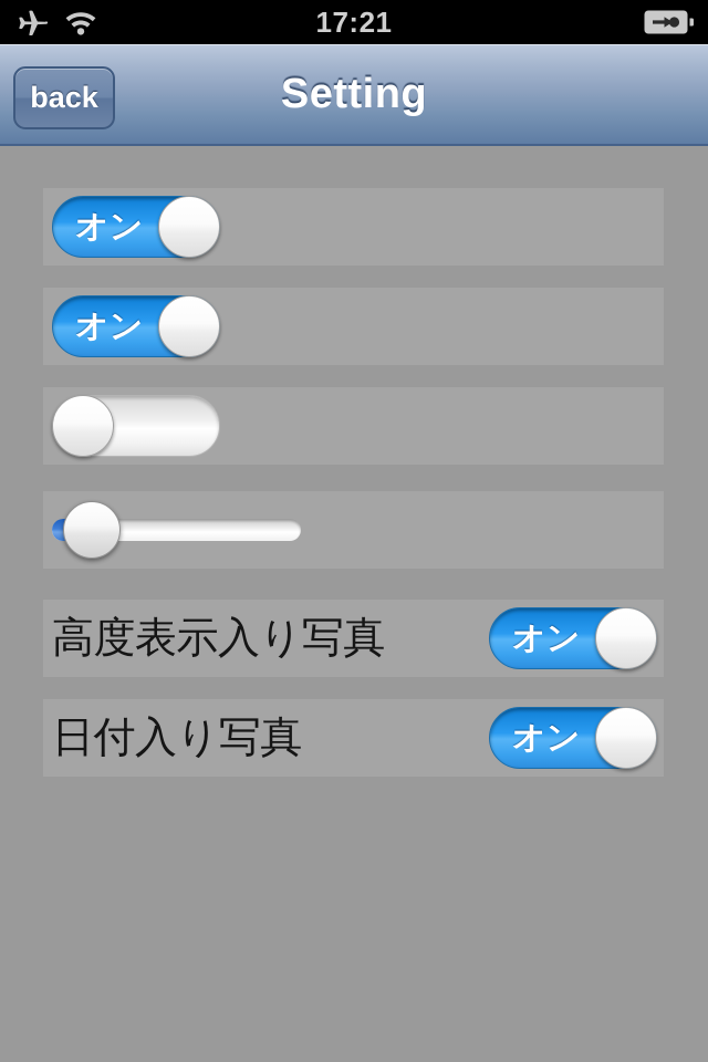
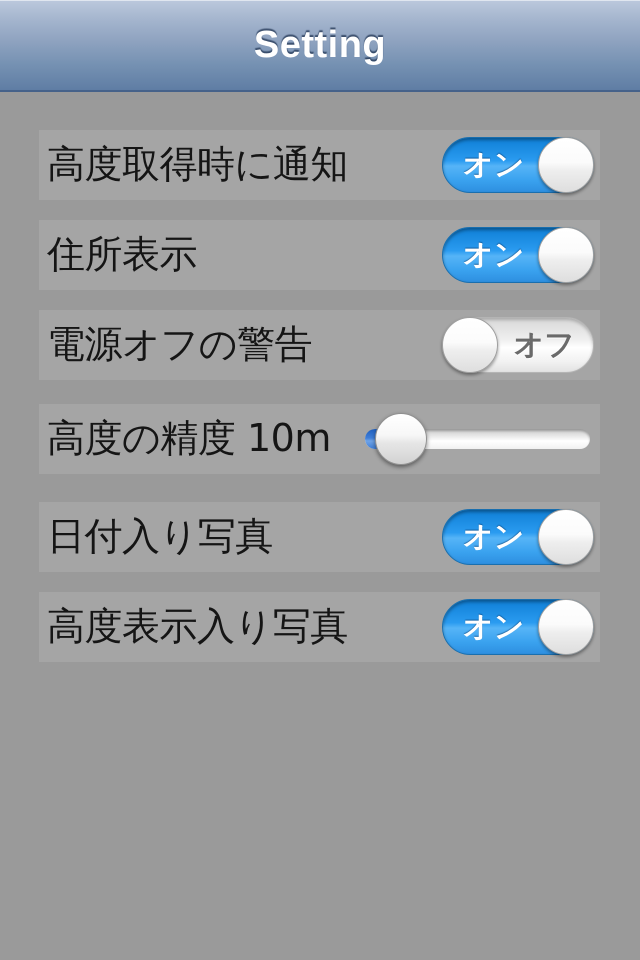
- 17:21
- back
  Setting
+ 高度取得時に通知
  オン
+ 住所表示
  オン
+ 電源オフの警告
+ オフ
+ 高度の精度 10m
- 高度表示入り写真
+ 日付入り写真
  オン
- 日付入り写真
+ 高度表示入り写真
  オン
